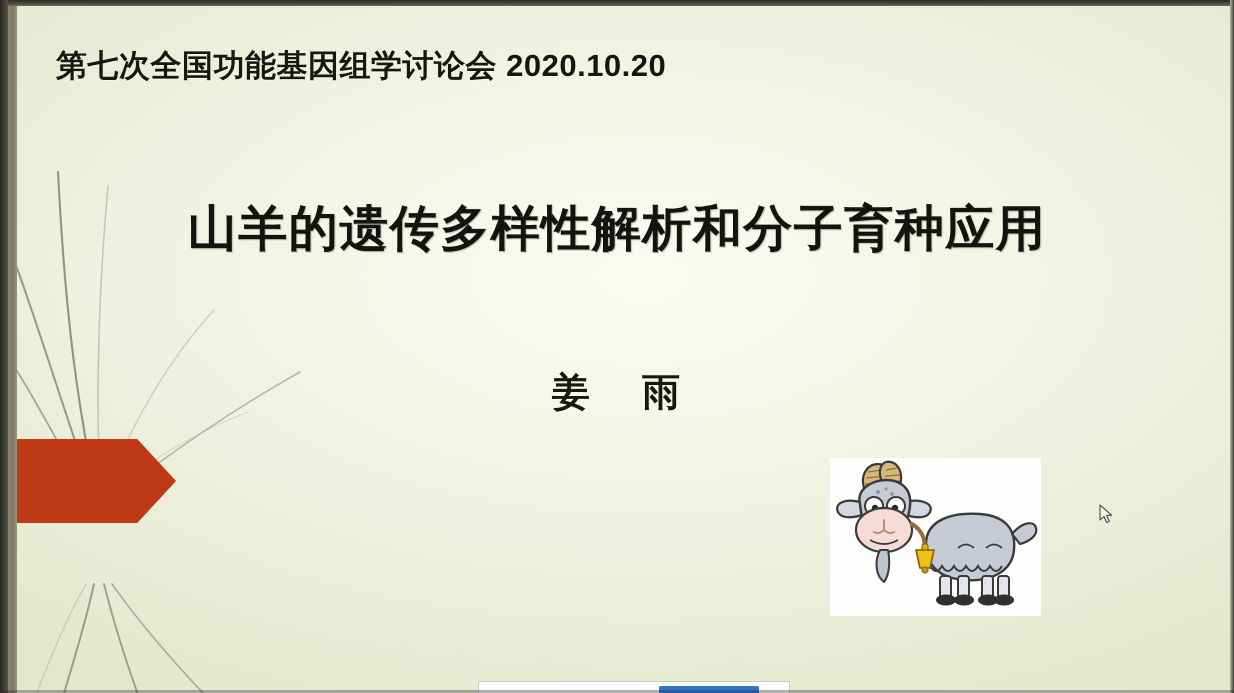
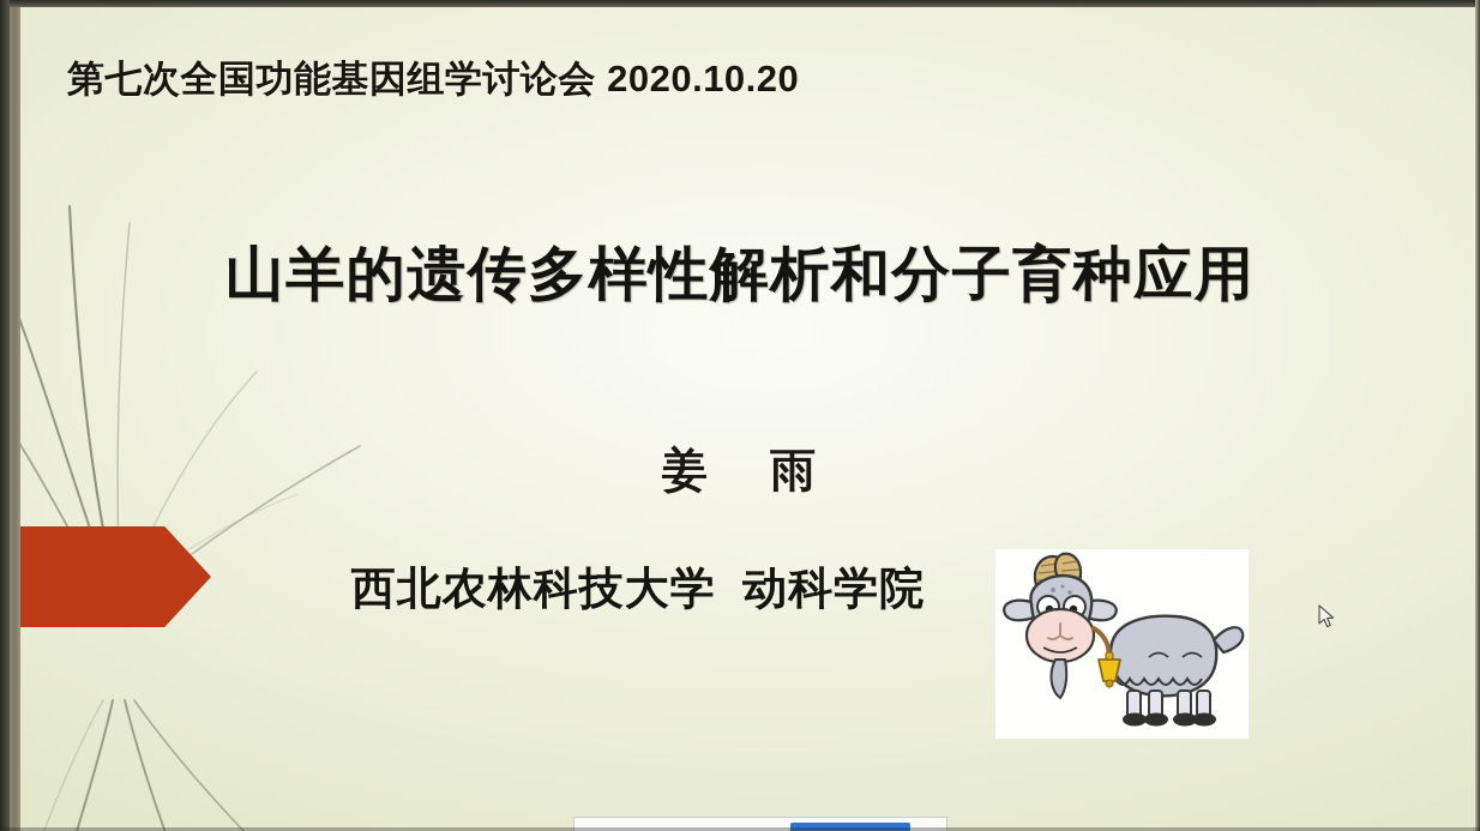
  第七次全国功能基因组学讨论会 2020.10.20
  山羊的遗传多样性解析和分子育种应用
  姜 雨
+ 西北农林科技大学 动科学院
